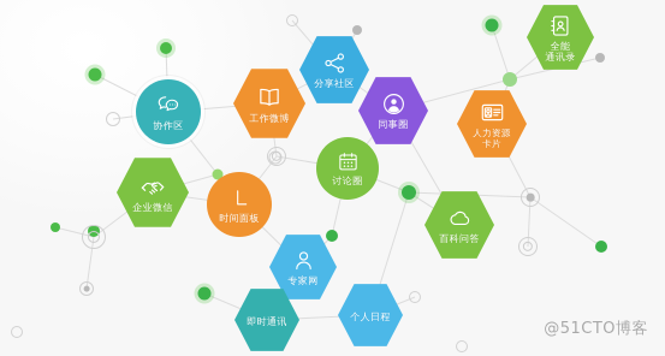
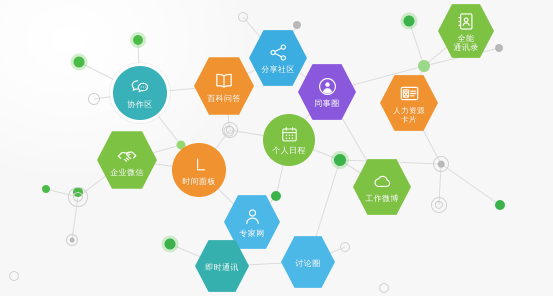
  协作区
- 工作微博
+ 百科问答
  分享社区
  同事圈
  全能
  通讯录
  人力资源
  卡片
- 讨论圈
+ 个人日程
  企业微信
  时间面板
- 百科问答
+ 工作微博
  专家网
  即时通讯
- 个人日程
+ 讨论圈
- @51CTO博客
